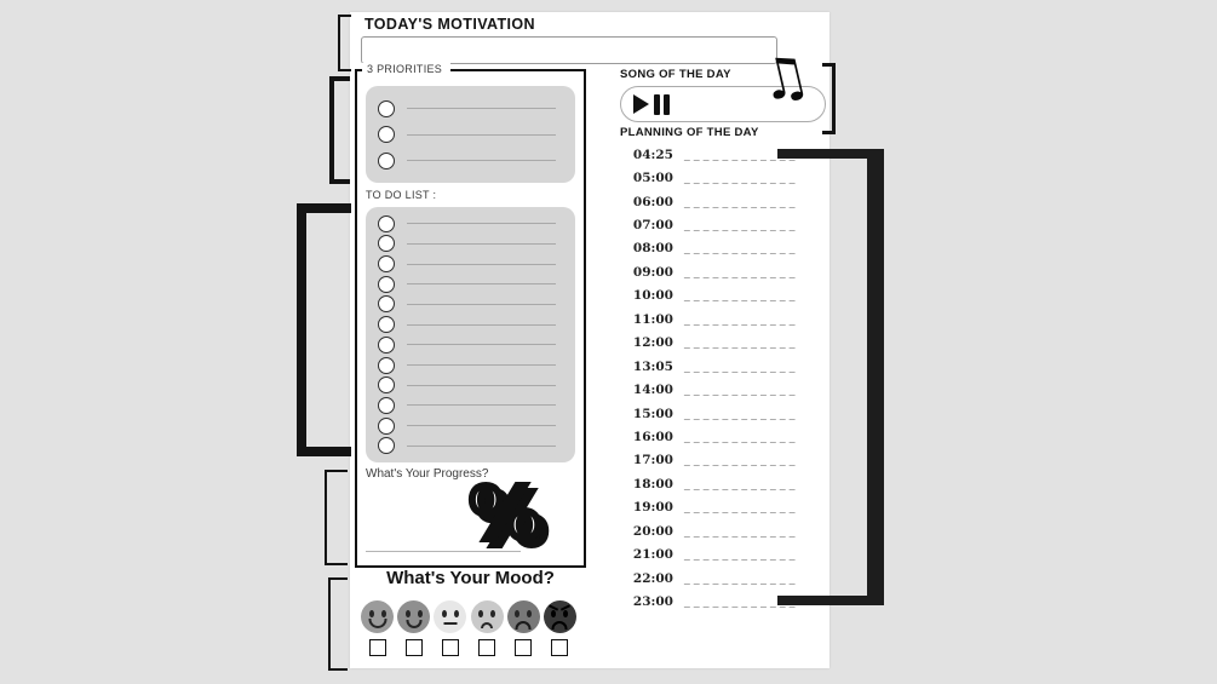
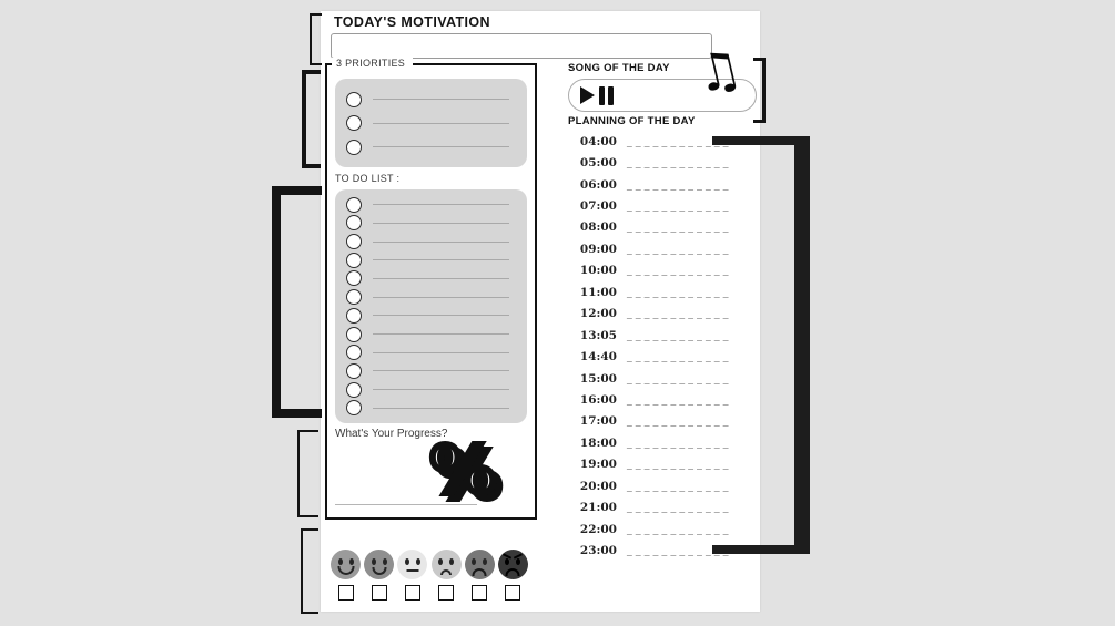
  TODAY'S MOTIVATION
  3 PRIORITIES
  TO DO LIST :
  What's Your Progress?
  %
- What's Your Mood?
  SONG OF THE DAY
  PLANNING OF THE DAY
- 04:25
+ 04:00
  _ _ _ _ _ _ _ _ _ _ _ _
  05:00
  _ _ _ _ _ _ _ _ _ _ _ _
  06:00
  _ _ _ _ _ _ _ _ _ _ _ _
  07:00
  _ _ _ _ _ _ _ _ _ _ _ _
  08:00
  _ _ _ _ _ _ _ _ _ _ _ _
  09:00
  _ _ _ _ _ _ _ _ _ _ _ _
  10:00
  _ _ _ _ _ _ _ _ _ _ _ _
  11:00
  _ _ _ _ _ _ _ _ _ _ _ _
  12:00
  _ _ _ _ _ _ _ _ _ _ _ _
  13:05
  _ _ _ _ _ _ _ _ _ _ _ _
- 14:00
+ 14:40
  _ _ _ _ _ _ _ _ _ _ _ _
  15:00
  _ _ _ _ _ _ _ _ _ _ _ _
  16:00
  _ _ _ _ _ _ _ _ _ _ _ _
  17:00
  _ _ _ _ _ _ _ _ _ _ _ _
  18:00
  _ _ _ _ _ _ _ _ _ _ _ _
  19:00
  _ _ _ _ _ _ _ _ _ _ _ _
  20:00
  _ _ _ _ _ _ _ _ _ _ _ _
  21:00
  _ _ _ _ _ _ _ _ _ _ _ _
  22:00
  _ _ _ _ _ _ _ _ _ _ _ _
  23:00
  _ _ _ _ _ _ _ _ _ _ _ _
